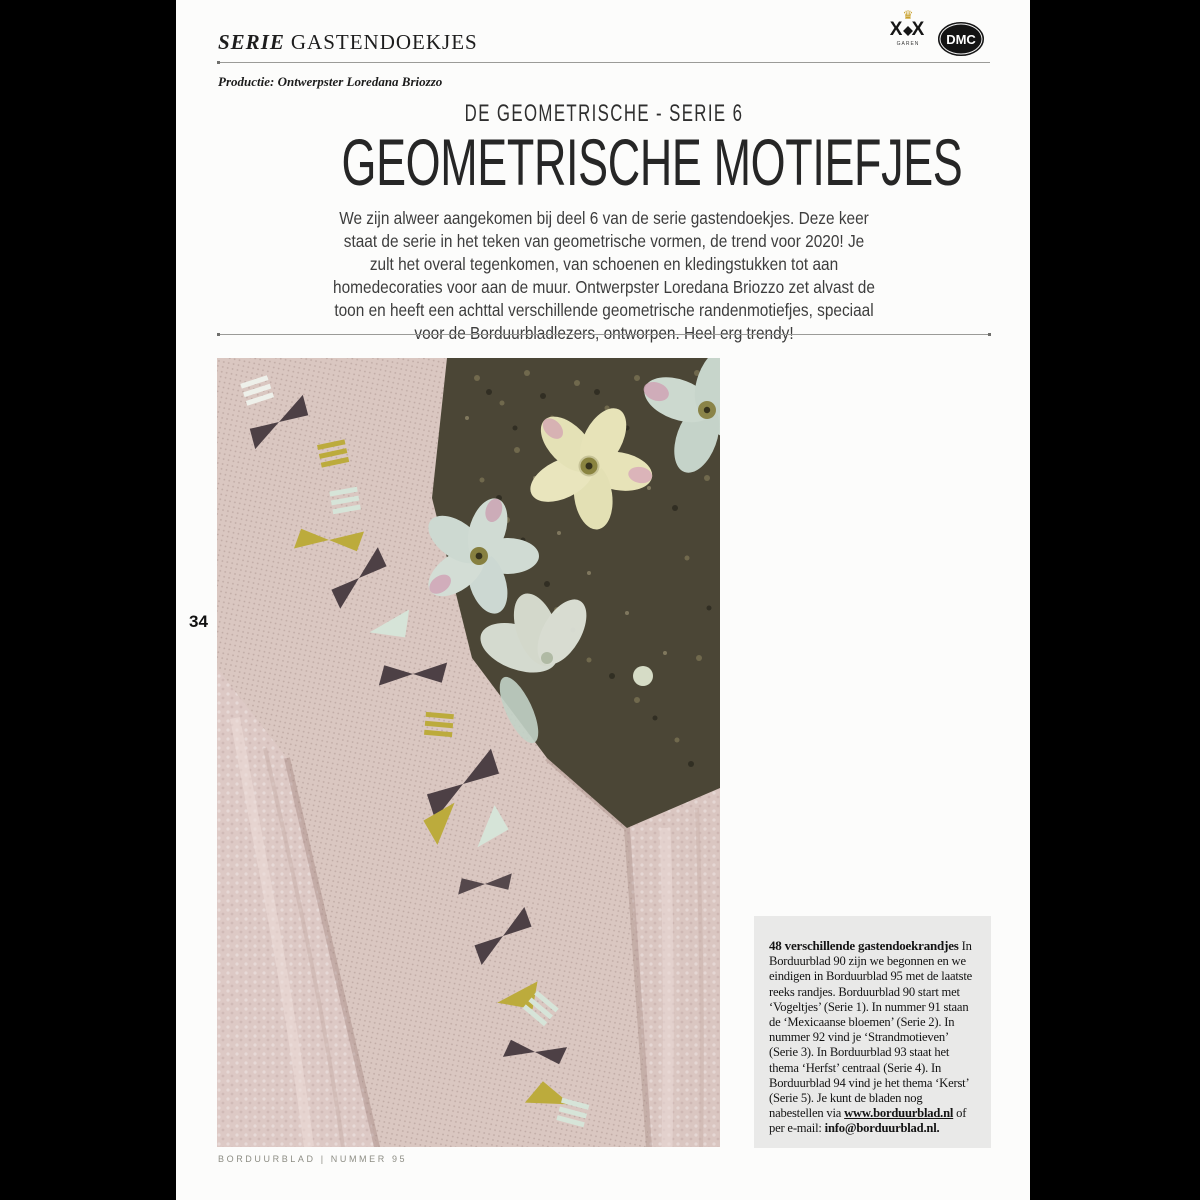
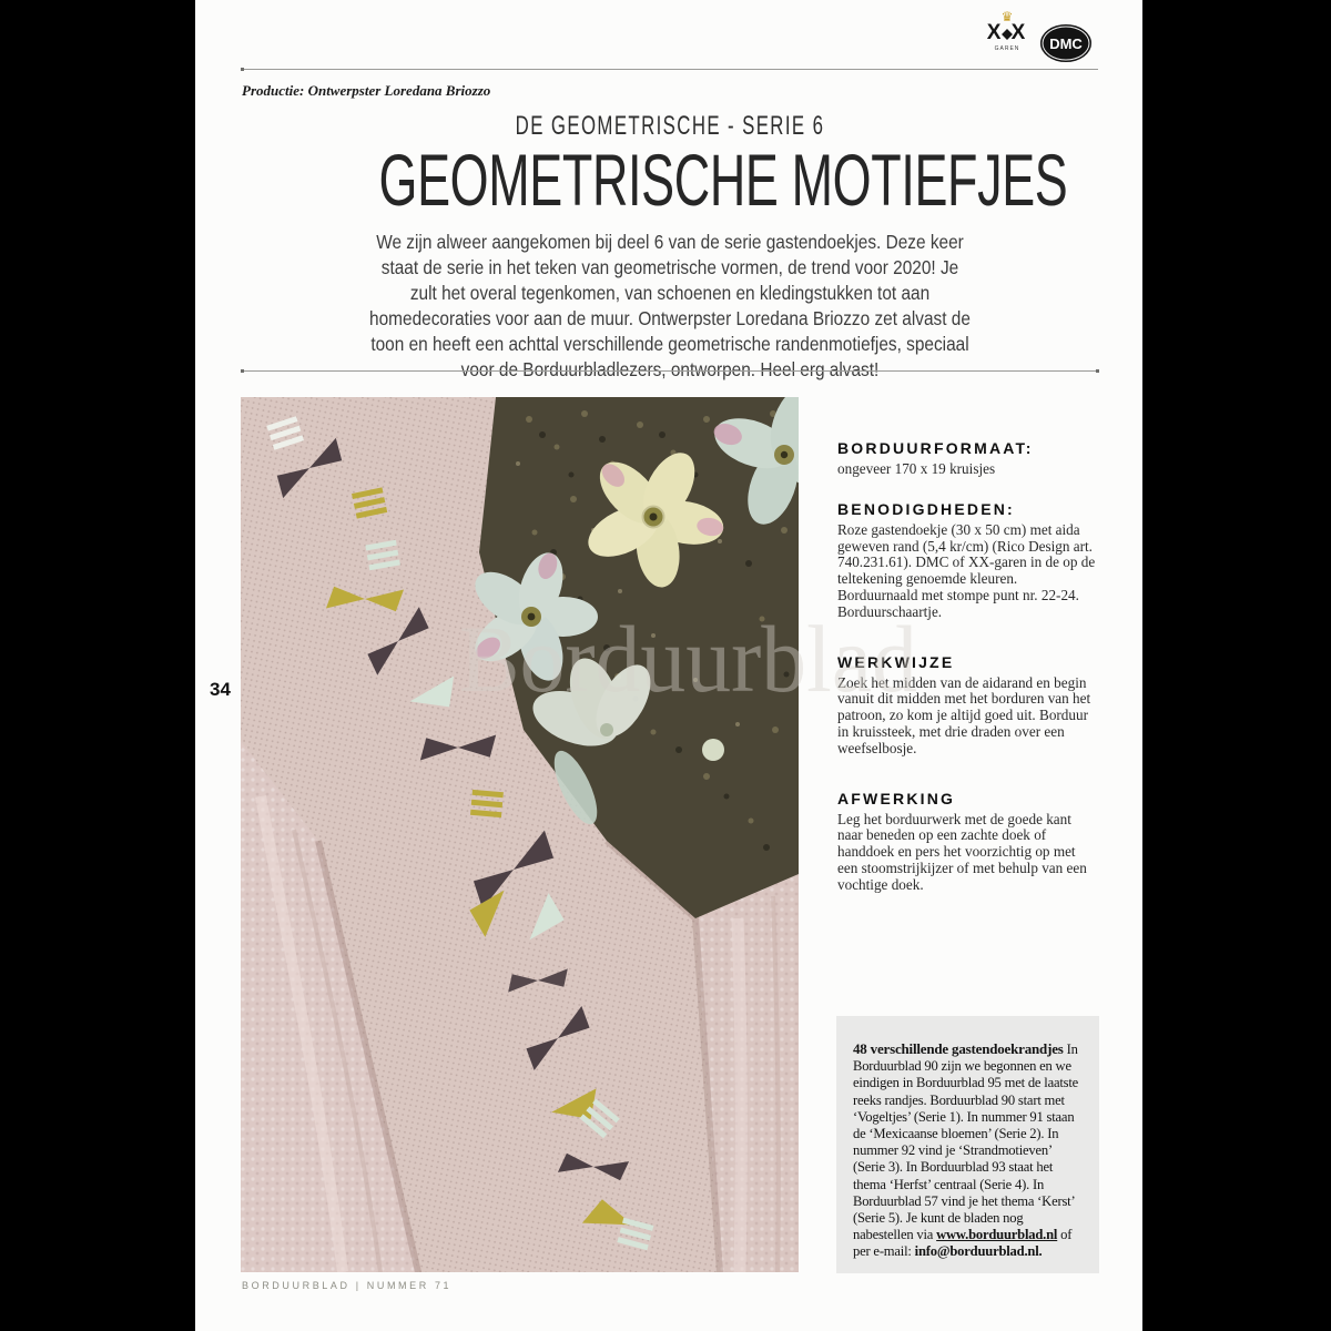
- SERIE GASTENDOEKJES
  Productie: Ontwerpster Loredana Briozzo
  ♛
  X X
  DMC
  DE GEOMETRISCHE - SERIE 6
  GEOMETRISCHE MOTIEFJES
- We zijn alweer aangekomen bij deel 6 van de serie gastendoekjes. Deze keer staat de serie in het teken van geometrische vormen, de trend voor 2020! Je zult het overal tegenkomen, van schoenen en kledingstukken tot aan homedecoraties voor aan de muur. Ontwerpster Loredana Briozzo zet alvast de toon en heeft een achttal verschillende geometrische randenmotiefjes, speciaal voor de Borduurbladlezers, ontworpen. Heel erg trendy!
+ We zijn alweer aangekomen bij deel 6 van de serie gastendoekjes. Deze keer staat de serie in het teken van geometrische vormen, de trend voor 2020! Je zult het overal tegenkomen, van schoenen en kledingstukken tot aan homedecoraties voor aan de muur. Ontwerpster Loredana Briozzo zet alvast de toon en heeft een achttal verschillende geometrische randenmotiefjes, speciaal voor de Borduurbladlezers, ontworpen. Heel erg alvast!
+ Borduurblad
  34
+ BORDUURFORMAAT:
+ ongeveer 170 x 19 kruisjes
+ BENODIGDHEDEN:
+ Roze gastendoekje (30 x 50 cm) met aida geweven rand (5,4 kr/cm) (Rico Design art. 740.231.61). DMC of XX-garen in de op de teltekening genoemde kleuren. Borduurnaald met stompe punt nr. 22-24. Borduurschaartje.
+ WERKWIJZE
+ Zoek het midden van de aidarand en begin vanuit dit midden met het borduren van het patroon, zo kom je altijd goed uit. Borduur in kruissteek, met drie draden over een weefselbosje.
+ AFWERKING
+ Leg het borduurwerk met de goede kant naar beneden op een zachte doek of handdoek en pers het voorzichtig op met een stoomstrijkijzer of met behulp van een vochtige doek.
- 48 verschillende gastendoekrandjes In Borduurblad 90 zijn we begonnen en we eindigen in Borduurblad 95 met de laatste reeks randjes. Borduurblad 90 start met ‘Vogeltjes’ (Serie 1). In nummer 91 staan de ‘Mexicaanse bloemen’ (Serie 2). In nummer 92 vind je ‘Strandmotieven’ (Serie 3). In Borduurblad 93 staat het thema ‘Herfst’ centraal (Serie 4). In Borduurblad 94 vind je het thema ‘Kerst’ (Serie 5). Je kunt de bladen nog nabestellen via www.borduurblad.nl of per e-mail: info@borduurblad.nl.
+ 48 verschillende gastendoekrandjes In Borduurblad 90 zijn we begonnen en we eindigen in Borduurblad 95 met de laatste reeks randjes. Borduurblad 90 start met ‘Vogeltjes’ (Serie 1). In nummer 91 staan de ‘Mexicaanse bloemen’ (Serie 2). In nummer 92 vind je ‘Strandmotieven’ (Serie 3). In Borduurblad 93 staat het thema ‘Herfst’ centraal (Serie 4). In Borduurblad 57 vind je het thema ‘Kerst’ (Serie 5). Je kunt de bladen nog nabestellen via www.borduurblad.nl of per e-mail: info@borduurblad.nl.
- BORDUURBLAD | NUMMER 95
+ BORDUURBLAD | NUMMER 71
